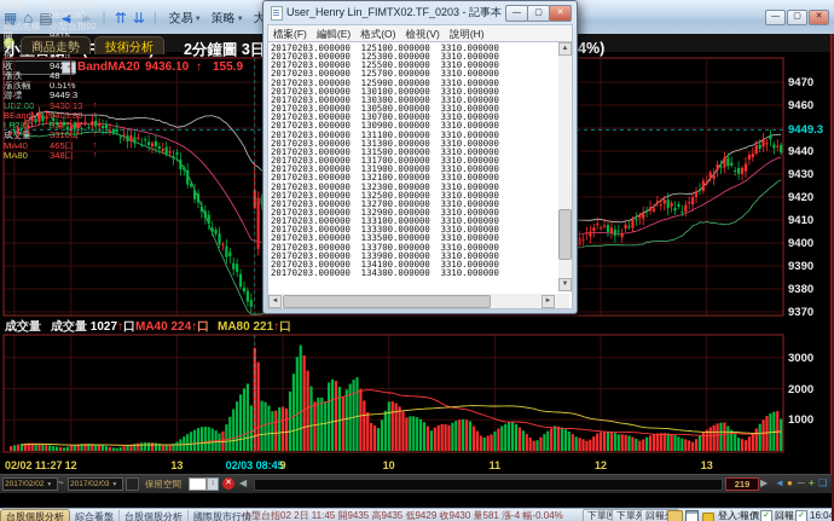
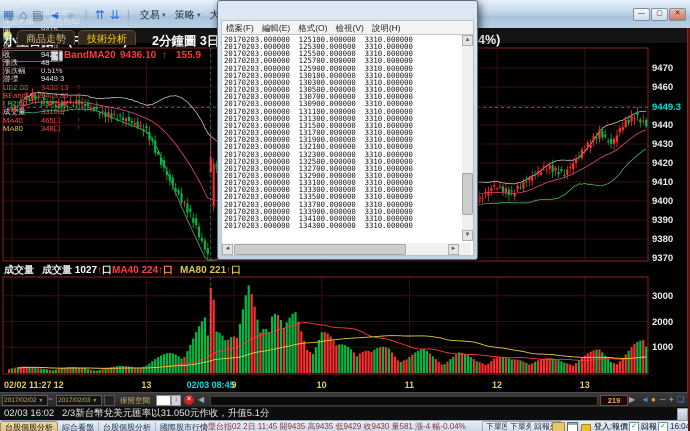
  商品走勢 技術分析
  4%)
  BandMA20
  9436.10
  ↑
  155.9
  9470
  9460
  9440
  9430
  9420
  9410
  9400
  9390
  9380
  9370
  9449.3
  3000
  2000
  1000
  02/02 11:27
  12
  13
  02/03 08:45
  9
  10
  11
  12
  13
  時間
  2017/02/03
  08:45:00
  商品名稱
  小型台指02
  開
  高
  低
  收
  9423
  漲跌
  48
  漲跌幅
  0.51
  游標
  94493
  BBandM20
  94038
  成交量
  3310
  M40
  465口
  M80
  348口
  成交量
  成交量 1027↑口
  MA40 224↑口
  MA80 221↑口
  ~
  保留空間
  ◀
  219
  ▶
  ◄
  ●
  ─
  +
  ❏
+ 02/03 16:02
+ 2/3新台幣兌美元匯率以31.050元作收，升值5.1分
  台股個股分析 綜合看盤 台股個股分析 國際股市行情
  小型台指02 2日 11:45 開9435 高9435 低9429 收9430 量581 漲-4 幅-0.04%
  登入:
  報價
  回報
- User_Henry Lin_FIMTX02.TF_0203 - 記事本
  檔案(F) 編輯(E) 格式(O) 檢視(V) 說明(H)
  20170203.000000 125100.000000 3310.000000
  20170203.000000 125300.000000 3310.000000
  20170203.000000 125500.000000 3310.000000
  20170203.000000 125700.000000 3310.000000
  20170203.000000 125900.000000 3310.000000
  20170203.000000 130100.000000 3310.000000
  20170203.000000 130300.000000 3310.000000
  20170203.000000 130500.000000 3310.000000
  20170203.000000 130700.000000 3310.000000
  20170203.000000 130900.000000 3310.000000
  20170203.000000 131100.000000 3310.000000
  20170203.000000 131300.000000 3310.000000
  20170203.000000 131500.000000 3310.000000
  20170203.000000 131700.000000 3310.000000
  20170203.000000 131900.000000 3310.000000
  20170203.000000 132100.000000 3310.000000
  20170203.000000 132300.000000 3310.000000
  20170203.000000 132500.000000 3310.000000
  20170203.000000 132700.000000 3310.000000
  20170203.000000 132900.000000 3310.000000
  20170203.000000 133100.000000 3310.000000
  20170203.000000 133300.000000 3310.000000
  20170203.000000 133500.000000 3310.000000
  20170203.000000 133700.000000 3310.000000
  20170203.000000 133900.000000 3310.000000
  20170203.000000 134100.000000 3310.000000
  20170203.000000 134300.000000 3310.000000
